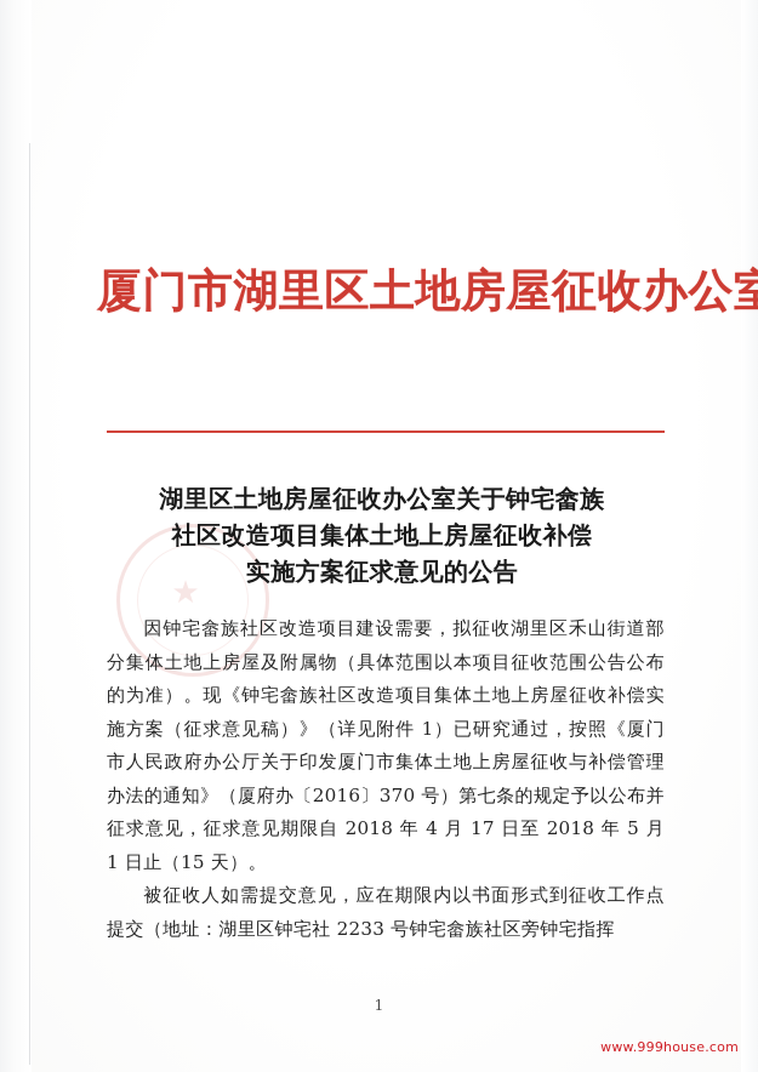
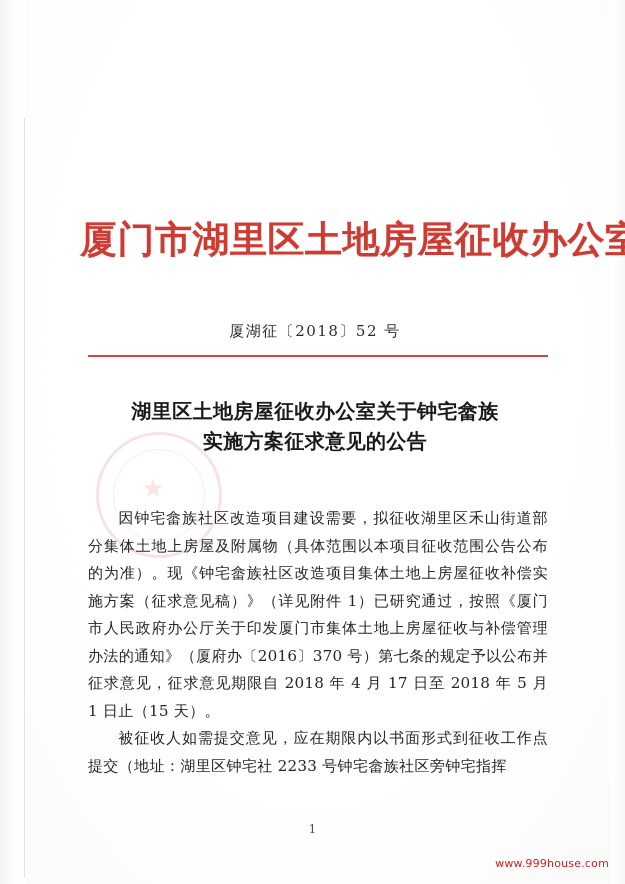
  ★
  厦门市湖里区土地房屋征收办公室
+ 厦湖征〔2018〕52 号
  湖里区土地房屋征收办公室关于钟宅畲族
- 社区改造项目集体土地上房屋征收补偿
  实施方案征求意见的公告
  因钟宅畲族社区改造项目建设需要，拟征收湖里区禾山街道部分集体土地上房屋及附属物（具体范围以本项目征收范围公告公布的为准）。现《钟宅畲族社区改造项目集体土地上房屋征收补偿实施方案（征求意见稿）》（详见附件 1）已研究通过，按照《厦门市人民政府办公厅关于印发厦门市集体土地上房屋征收与补偿管理办法的通知》（厦府办〔2016〕370 号）第七条的规定予以公布并征求意见，征求意见期限自 2018 年 4 月 17 日至 2018 年 5 月 1 日止（15 天）。
  被征收人如需提交意见，应在期限内以书面形式到征收工作点提交（地址：湖里区钟宅社 2233 号钟宅畲族社区旁钟宅指挥
  1
  www.999house.com
